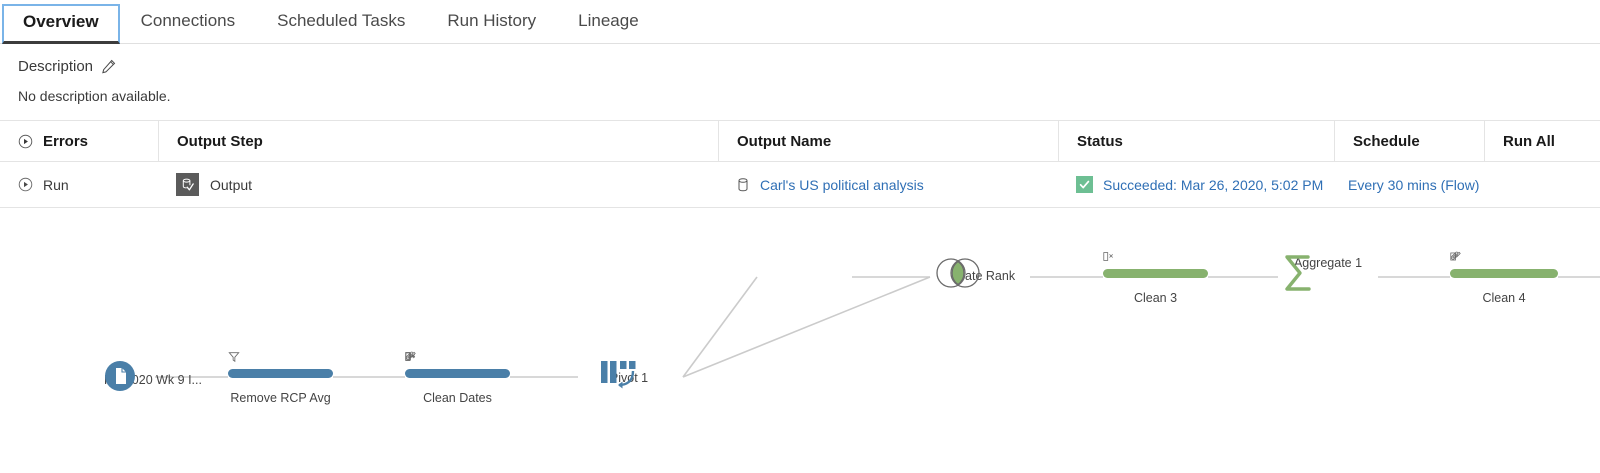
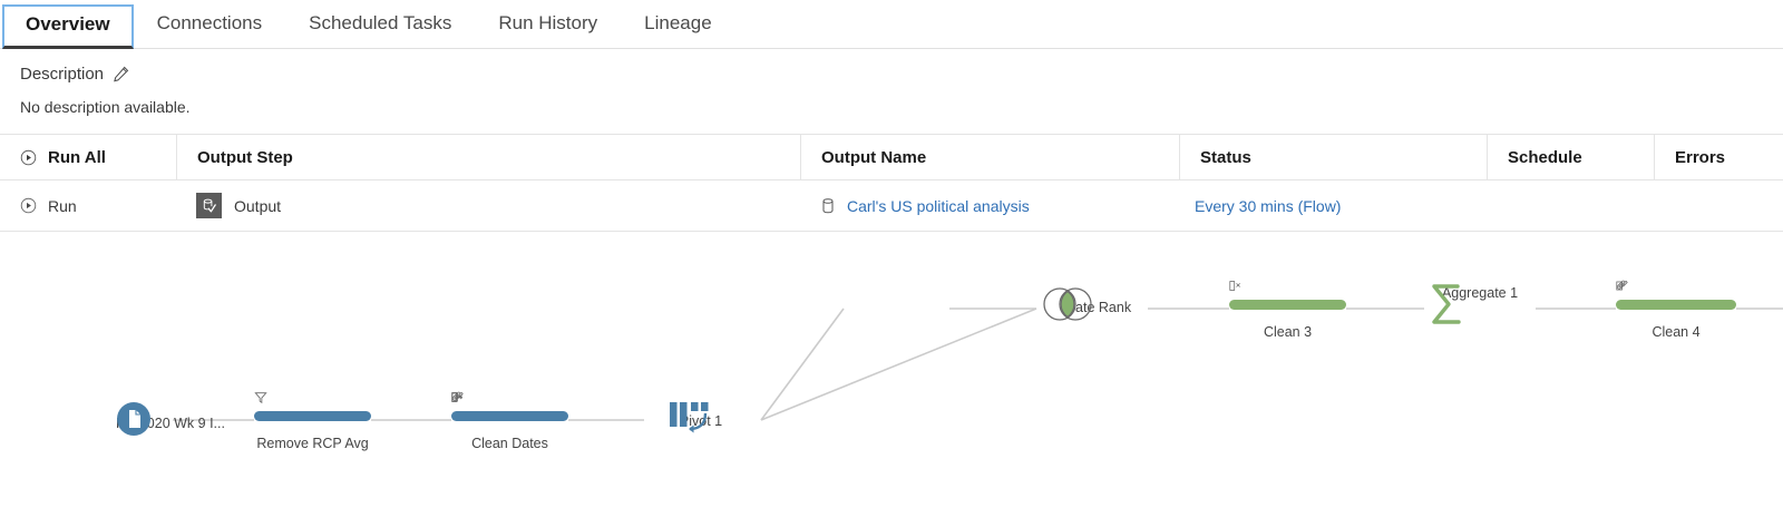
  Overview
  Connections
  Scheduled Tasks
  Run History
  Lineage
  Description
  No description available.
- Errors
+ Run All
  Output Step
  Output Name
  Status
  Schedule
- Run All
+ Errors
  Run
  Output
  Carl's US political analysis
- Succeeded: Mar 26, 2020, 5:02 PM
  Every 30 mins (Flow)
  020 Wk 9 I...
  Remove RCP Avg
  Clean Dates
  Clean 3
  Aggregate 1
  Clean 4
